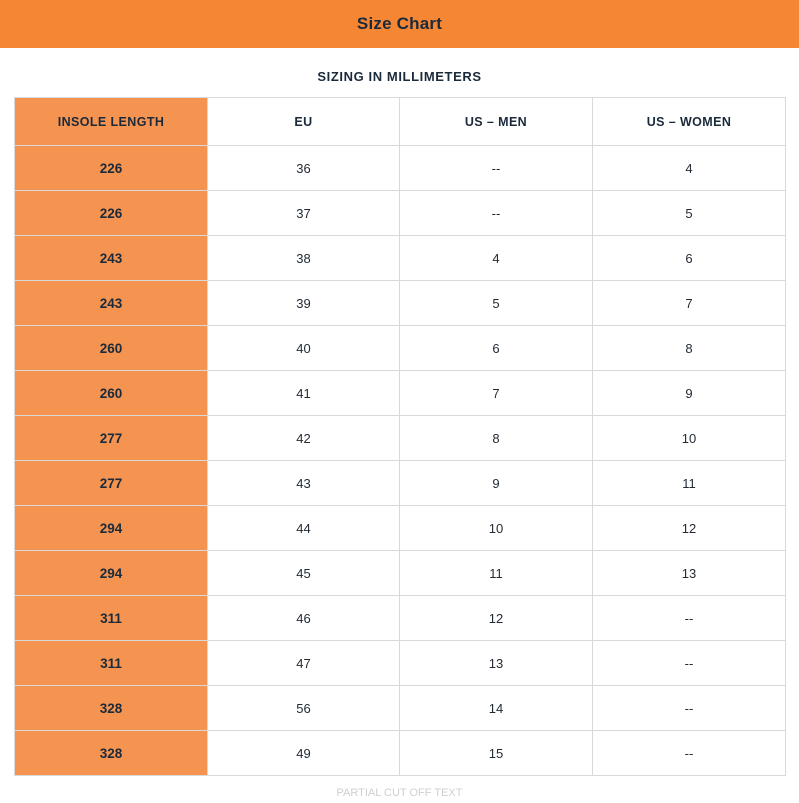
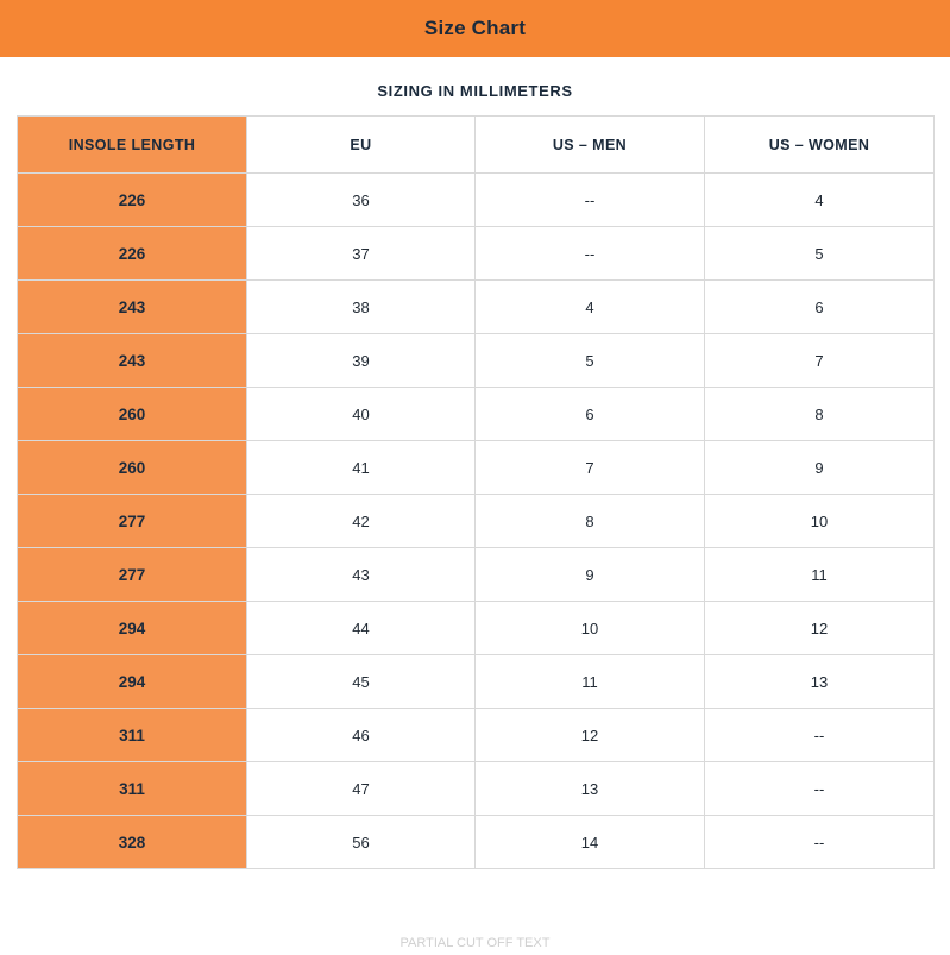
  Size Chart
  SIZING IN MILLIMETERS
  INSOLE LENGTH	EU	US – MEN	US – WOMEN
  226	36	--	4
  226	37	--	5
  243	38	4	6
  243	39	5	7
  260	40	6	8
  260	41	7	9
  277	42	8	10
  277	43	9	11
  294	44	10	12
  294	45	11	13
  311	46	12	--
  311	47	13	--
  328	56	14	--
- 328	49	15	--
  PARTIAL CUT OFF TEXT
